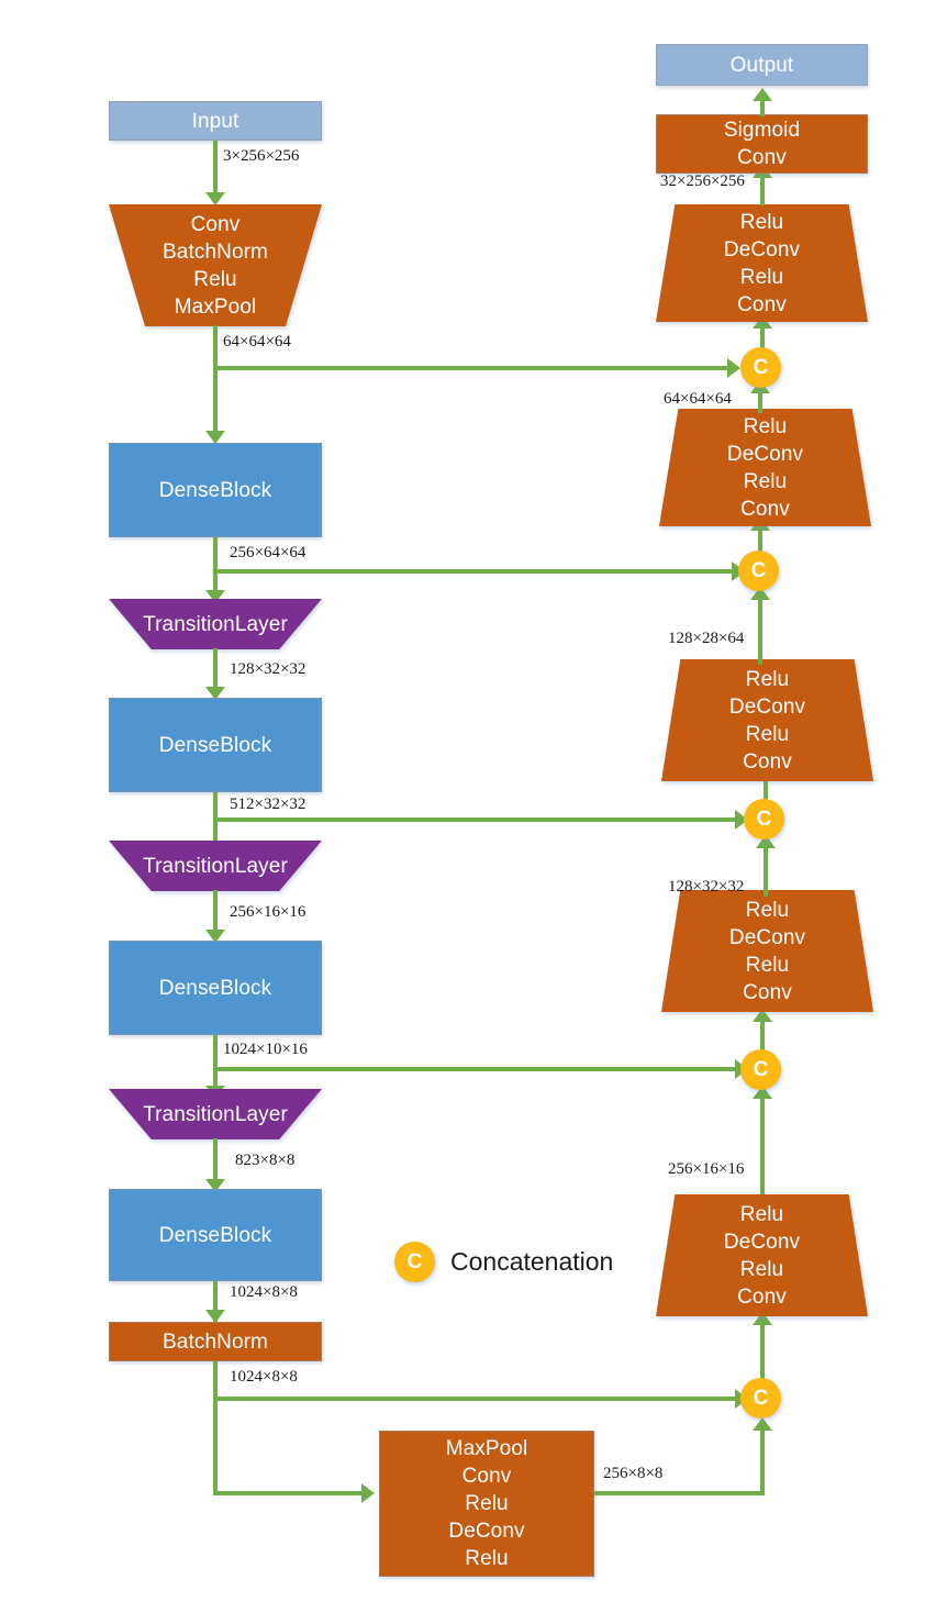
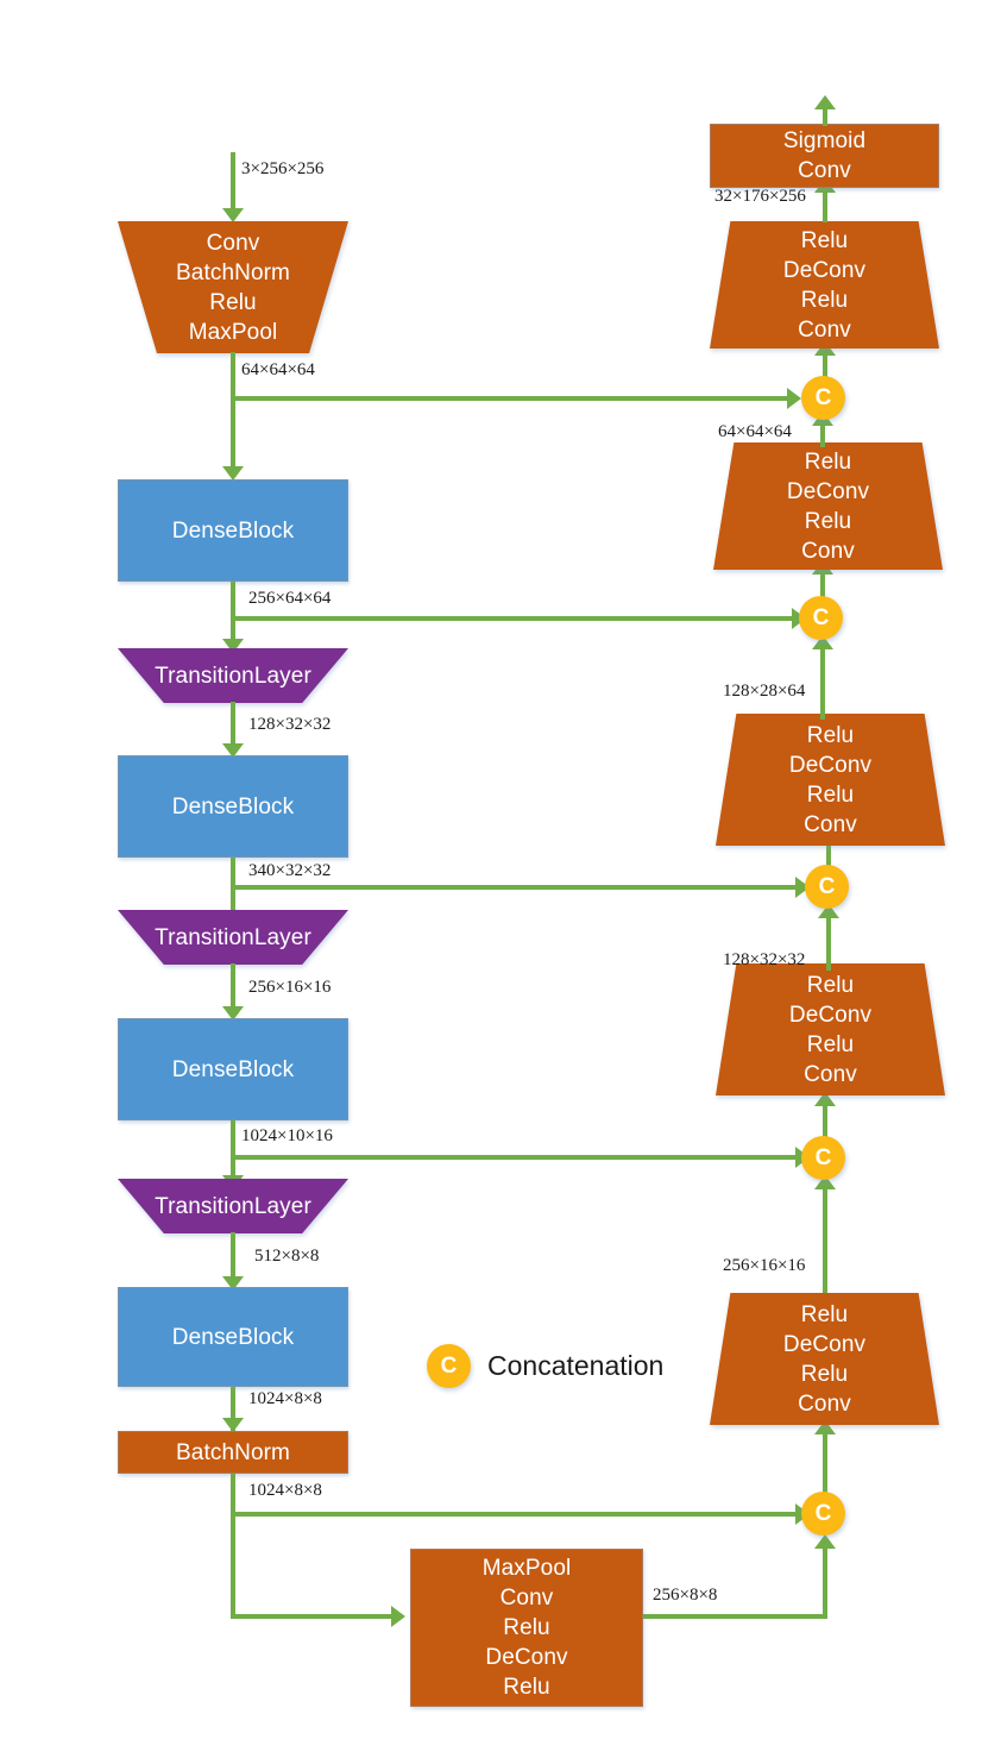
- Input
  3×256×256
  Conv
  BatchNorm
  Relu
  MaxPool
  64×64×64
  DenseBlock
  256×64×64
  TransitionLayer
  128×32×32
  DenseBlock
- 512×32×32
+ 340×32×32
  TransitionLayer
  256×16×16
  DenseBlock
  1024×10×16
  TransitionLayer
- 823×8×8
+ 512×8×8
  DenseBlock
  1024×8×8
  BatchNorm
  1024×8×8
  MaxPool
  Conv
  Relu
  DeConv
  Relu
  256×8×8
  C
  Relu
  DeConv
  Relu
  Conv
  256×16×16
  C
  Relu
  DeConv
  Relu
  Conv
  128×32×32
  C
  Relu
  DeConv
  Relu
  Conv
  128×28×64
  C
  Relu
  DeConv
  Relu
  Conv
  64×64×64
  C
  Relu
  DeConv
  Relu
  Conv
- 32×256×256
+ 32×176×256
  Sigmoid
  Conv
- Output
  C
  Concatenation
